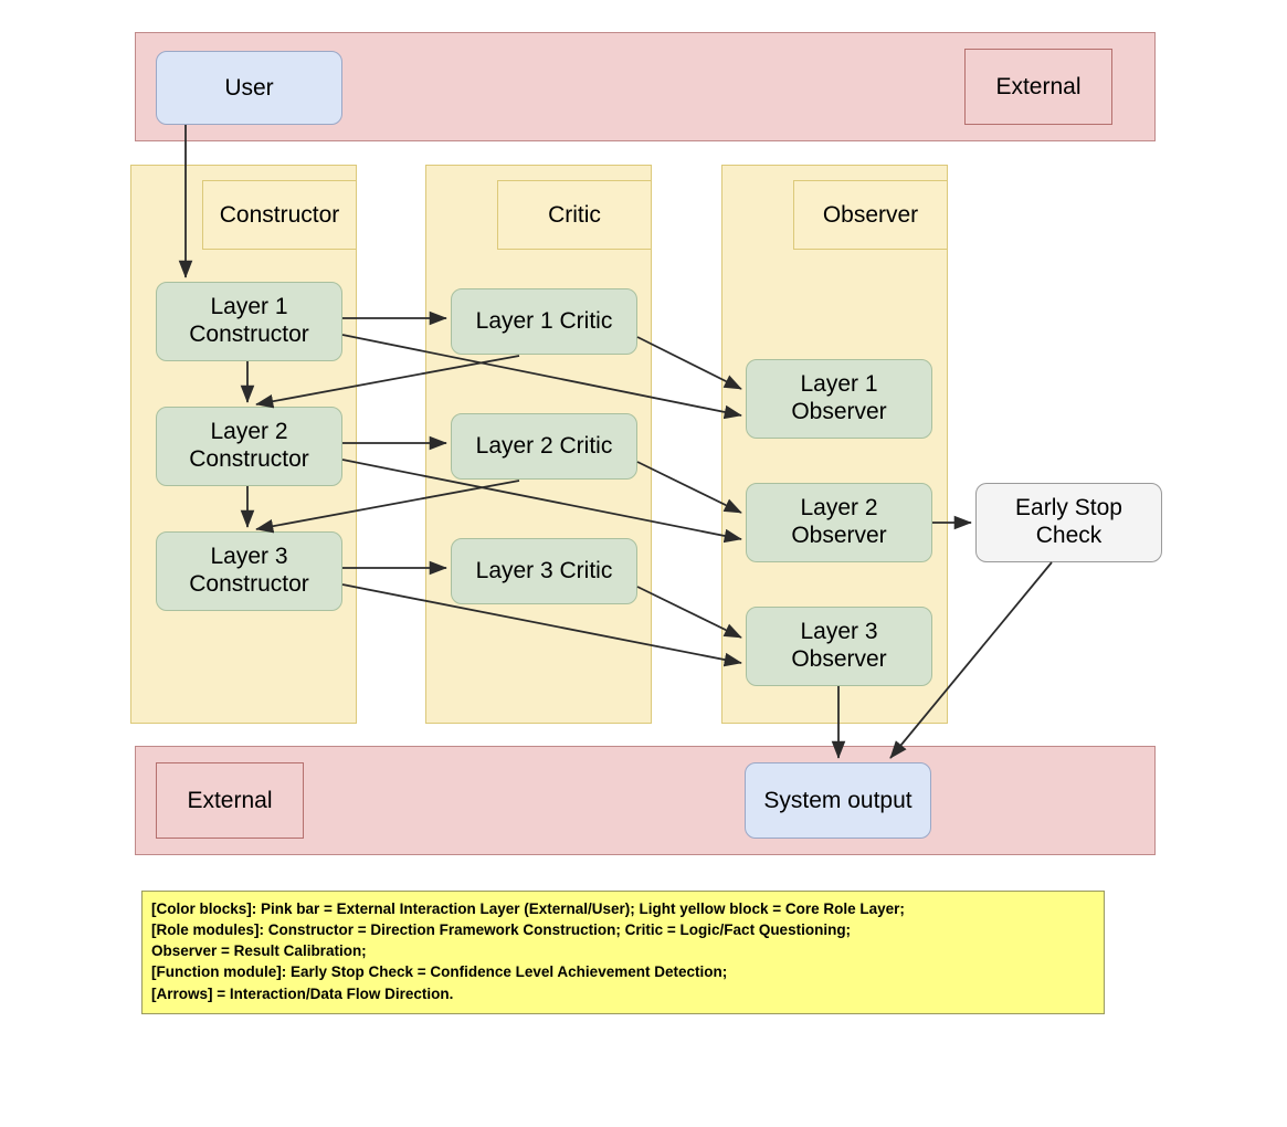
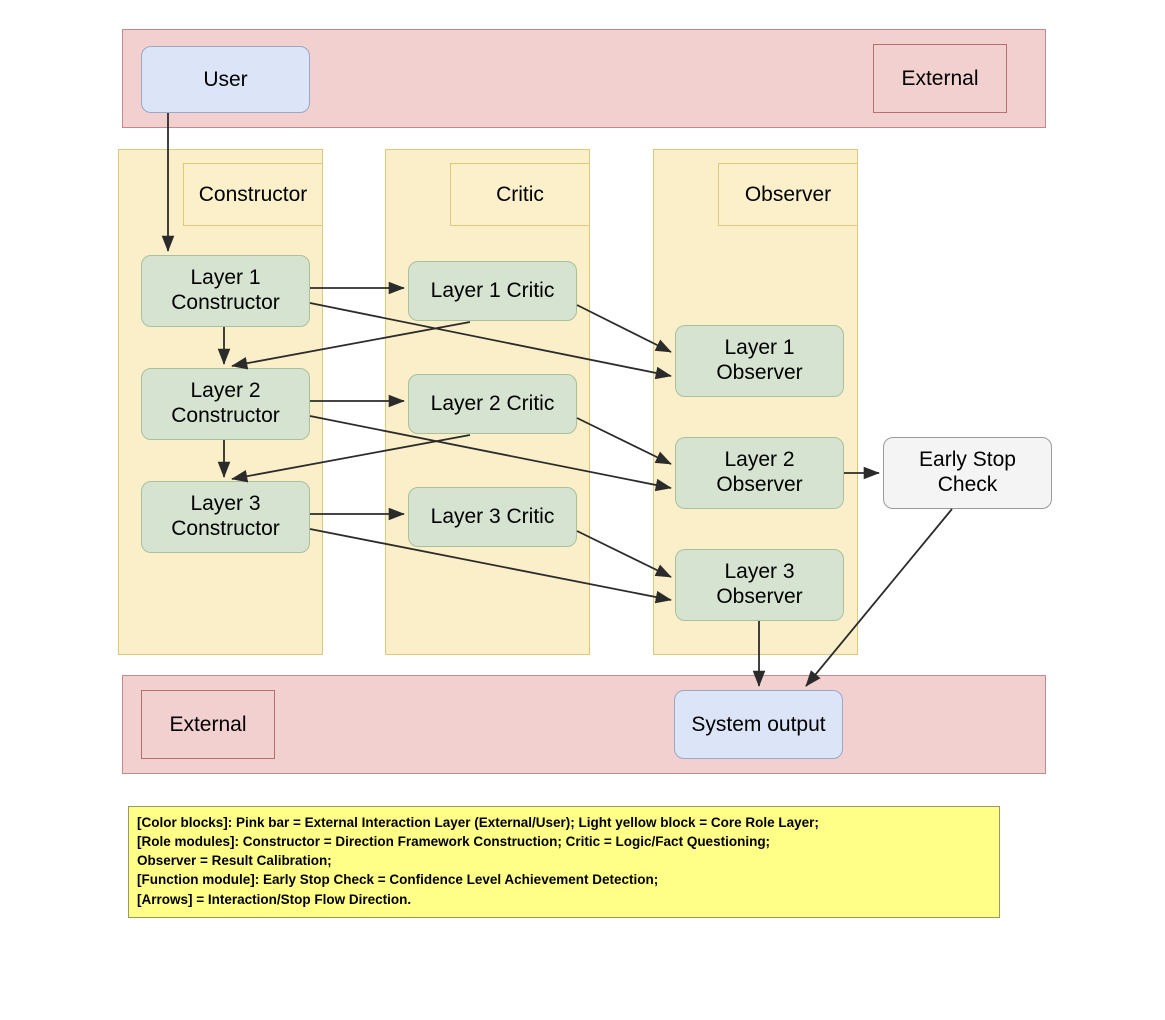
  External
  User
  Constructor
  Critic
  Observer
  Layer 1
  Constructor
  Layer 2
  Constructor
  Layer 3
  Constructor
  Layer 1 Critic
  Layer 2 Critic
  Layer 3 Critic
  Layer 1
  Observer
  Layer 2
  Observer
  Layer 3
  Observer
  Early Stop
  Check
  External
  System output
  [Color blocks]: Pink bar = External Interaction Layer (External/User); Light yellow block = Core Role Layer;
  [Role modules]: Constructor = Direction Framework Construction; Critic = Logic/Fact Questioning;
  Observer = Result Calibration;
  [Function module]: Early Stop Check = Confidence Level Achievement Detection;
- [Arrows] = Interaction/Data Flow Direction.
+ [Arrows] = Interaction/Stop Flow Direction.
